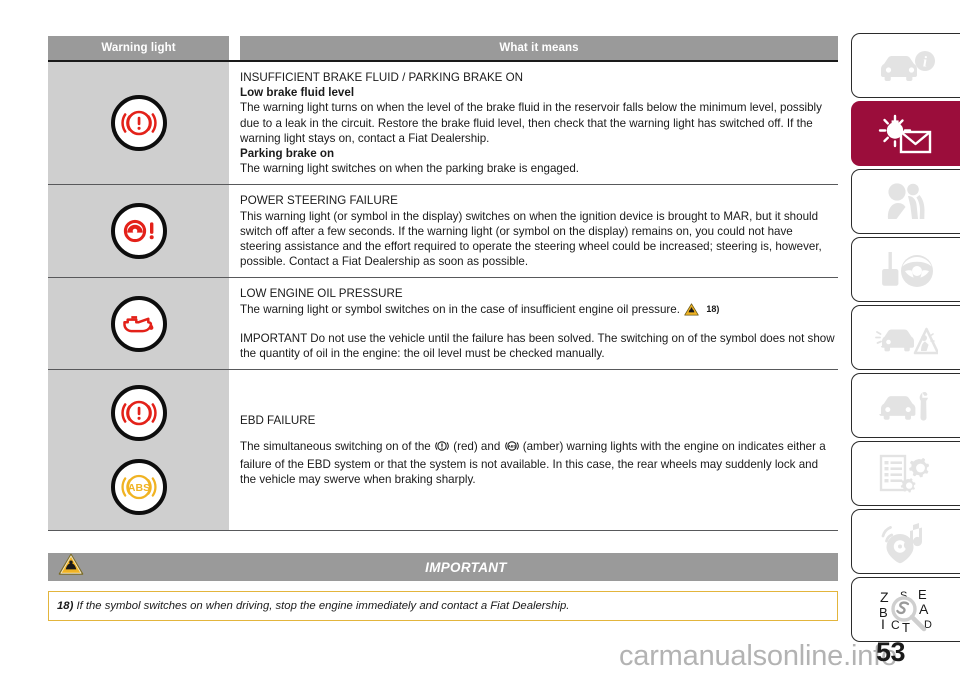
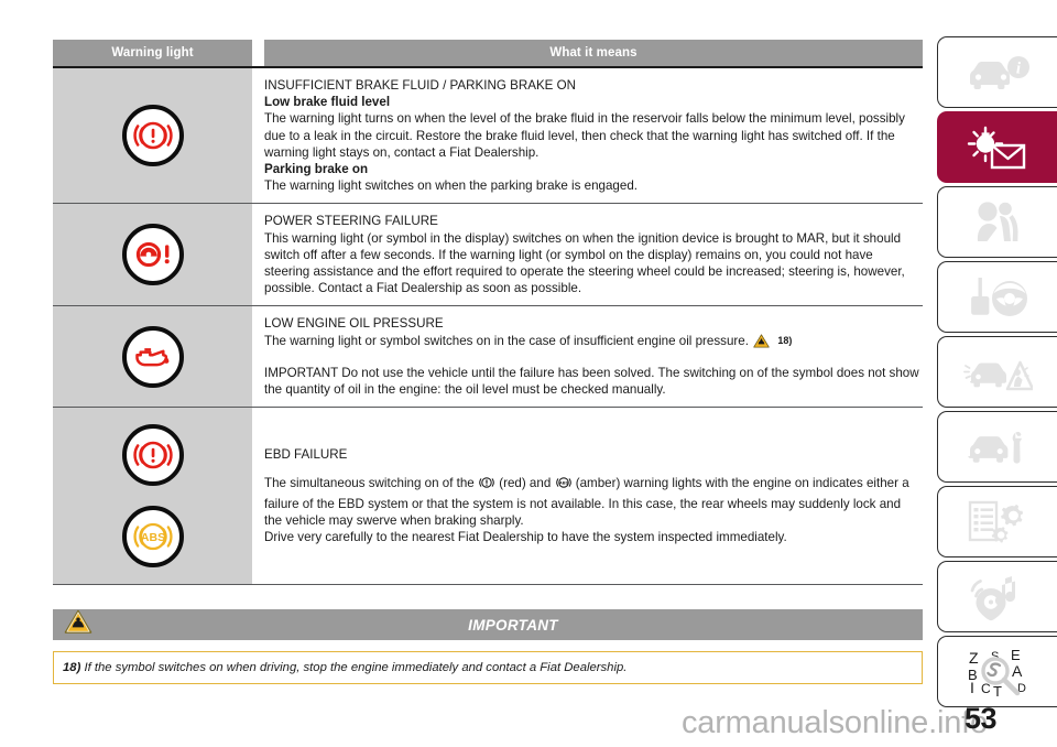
  Warning light
  What it means
  INSUFFICIENT BRAKE FLUID / PARKING BRAKE ON
  Low brake fluid level
  The warning light turns on when the level of the brake fluid in the reservoir falls below the minimum level, possibly due to a leak in the circuit. Restore the brake fluid level, then check that the warning light has switched off. If the warning light stays on, contact a Fiat Dealership.
  Parking brake on
  The warning light switches on when the parking brake is engaged.
  POWER STEERING FAILURE
  This warning light (or symbol in the display) switches on when the ignition device is brought to MAR, but it should switch off after a few seconds. If the warning light (or symbol on the display) remains on, you could not have steering assistance and the effort required to operate the steering wheel could be increased; steering is, however, possible. Contact a Fiat Dealership as soon as possible.
  LOW ENGINE OIL PRESSURE
  The warning light or symbol switches on in the case of insufficient engine oil pressure. 18)
  IMPORTANT Do not use the vehicle until the failure has been solved. The switching on of the symbol does not show the quantity of oil in the engine: the oil level must be checked manually.
  ABS
  EBD FAILURE
  The simultaneous switching on of the (red) and
  (amber) warning lights with the engine on indicates either a failure of the EBD system or that the system is not available. In this case, the rear wheels may suddenly lock and the vehicle may swerve when braking sharply.
+ Drive very carefully to the nearest Fiat Dealership to have the system inspected immediately.
  IMPORTANT
  18) If the symbol switches on when driving, stop the engine immediately and contact a Fiat Dealership.
  i
  Z
  S
  E
  B
  A
  I
  C
  T
  D
  carmanualsonline.info
  53
